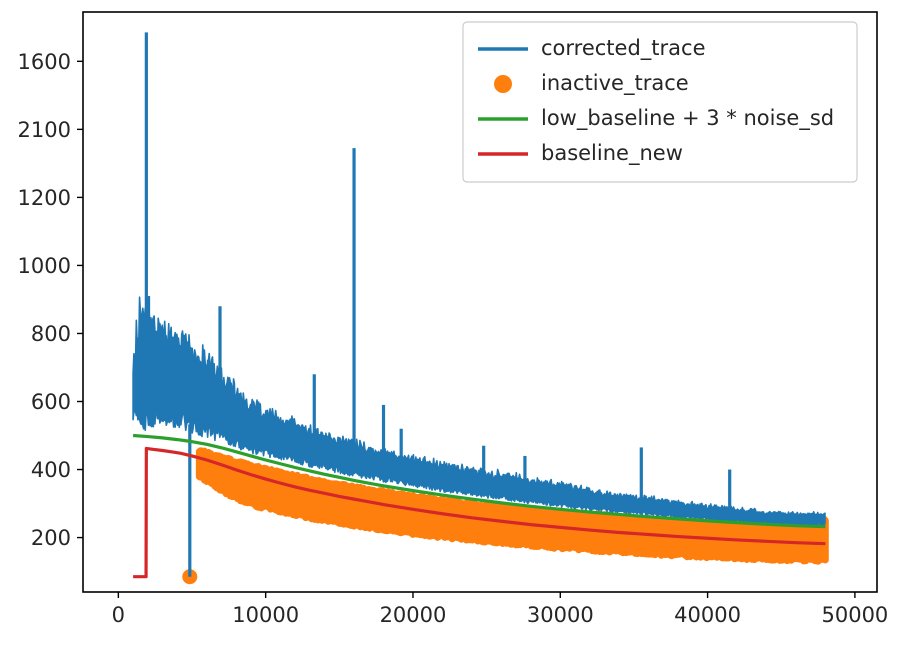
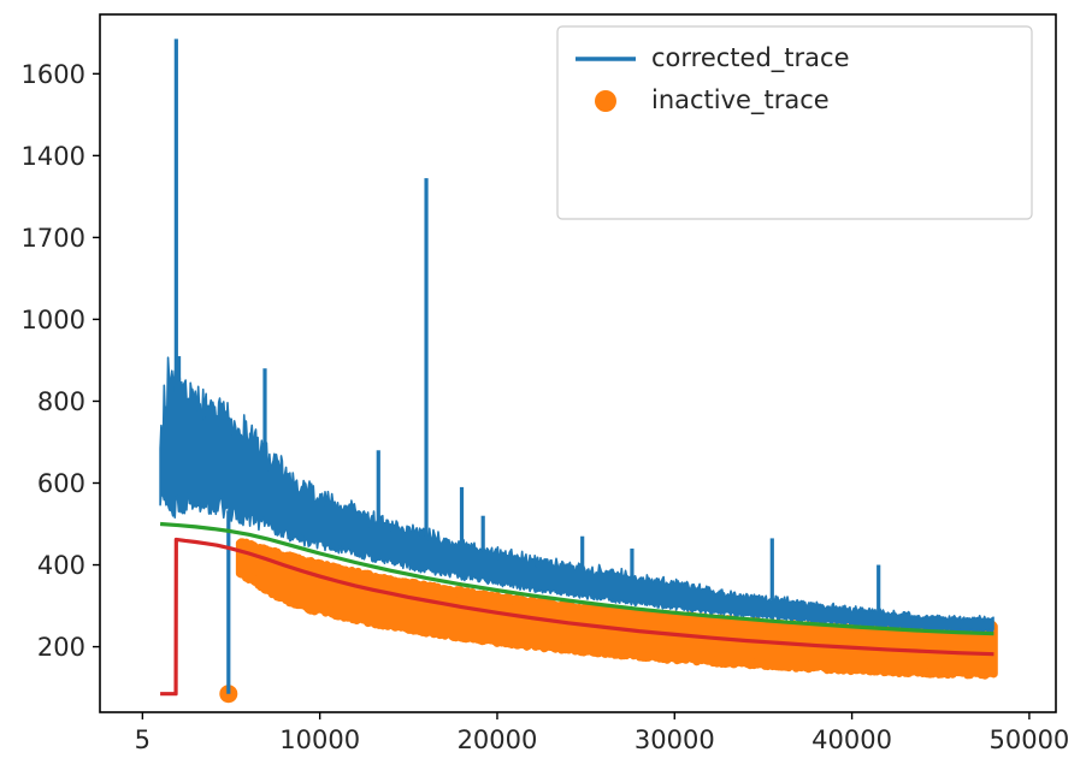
  200
  400
  600
  800
  1000
- 1200
+ 1700
- 2100
+ 1400
  1600
- 0
+ 5
  10000
  20000
  30000
  40000
  50000
  corrected_trace
  inactive_trace
- low_baseline + 3 * noise_sd
- baseline_new
